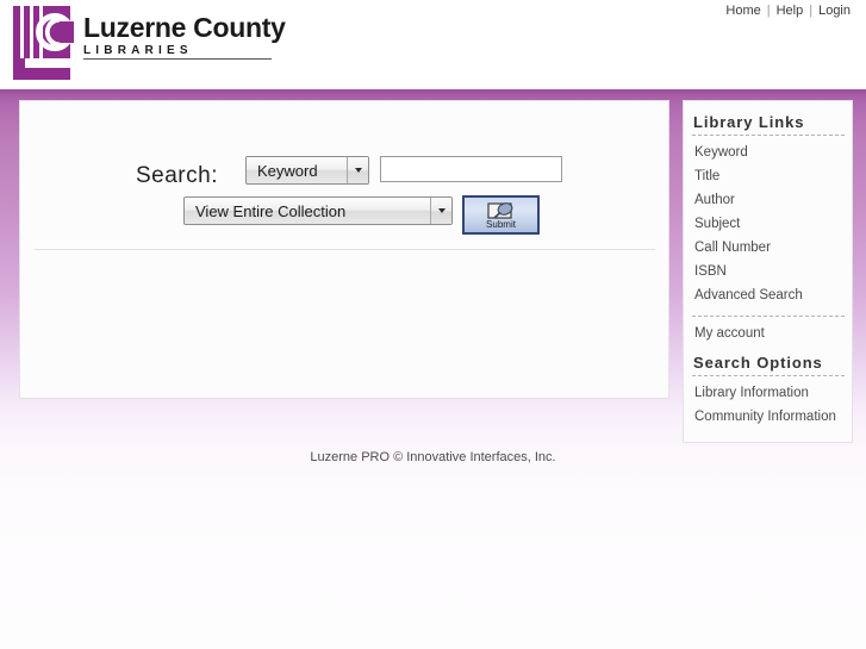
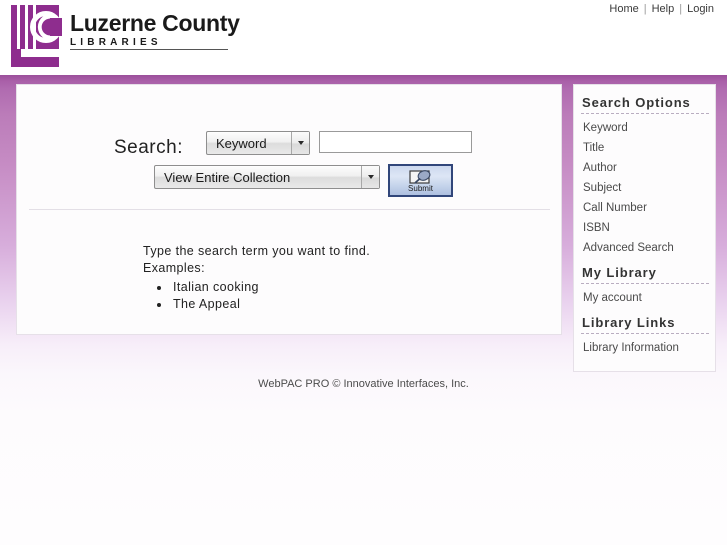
  Luzerne County
  LIBRARIES
  Home | Help | Login
  Search:
  Keyword
  View Entire Collection
  Submit
+ Type the search term you want to find.
+ Examples:
+ Italian cooking
+ The Appeal
- Library Links
+ Search Options
  Keyword
  Title
  Author
  Subject
  Call Number
  ISBN
  Advanced Search
+ My Library
  My account
- Search Options
+ Library Links
  Library Information
- Community Information
- Luzerne PRO © Innovative Interfaces, Inc.
+ WebPAC PRO © Innovative Interfaces, Inc.
